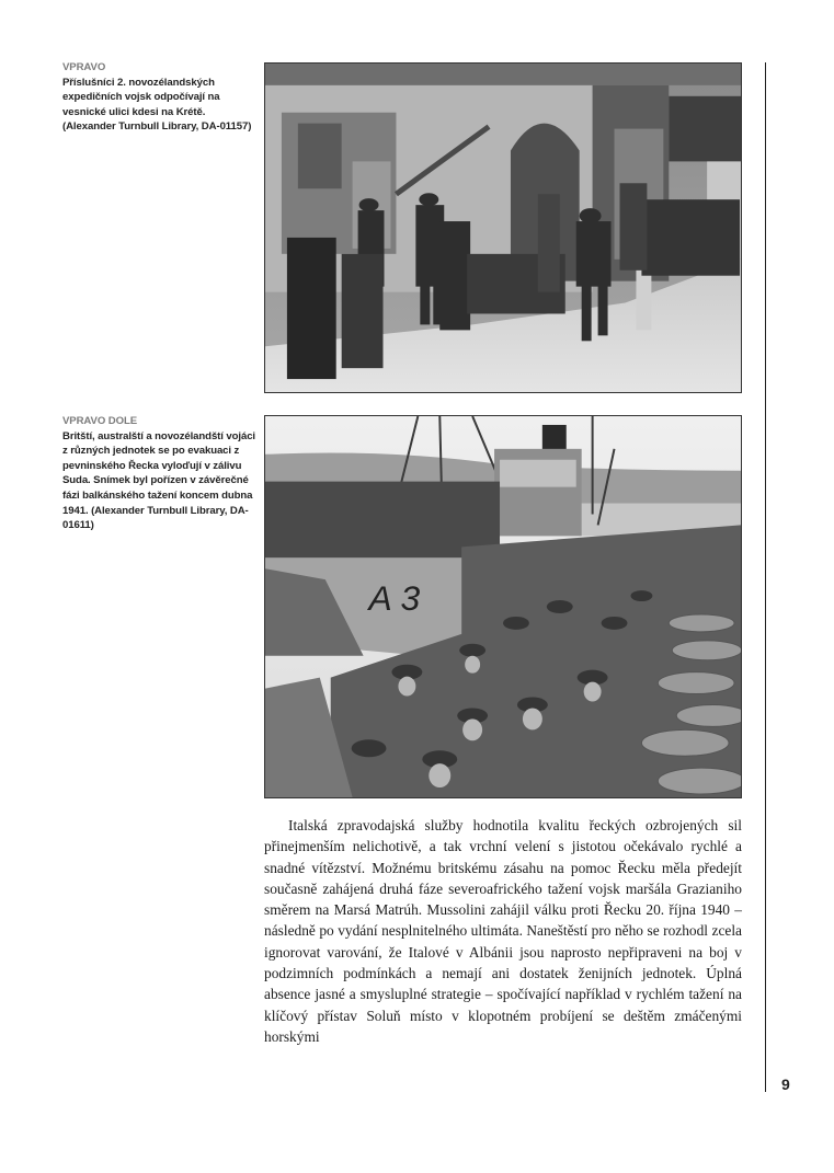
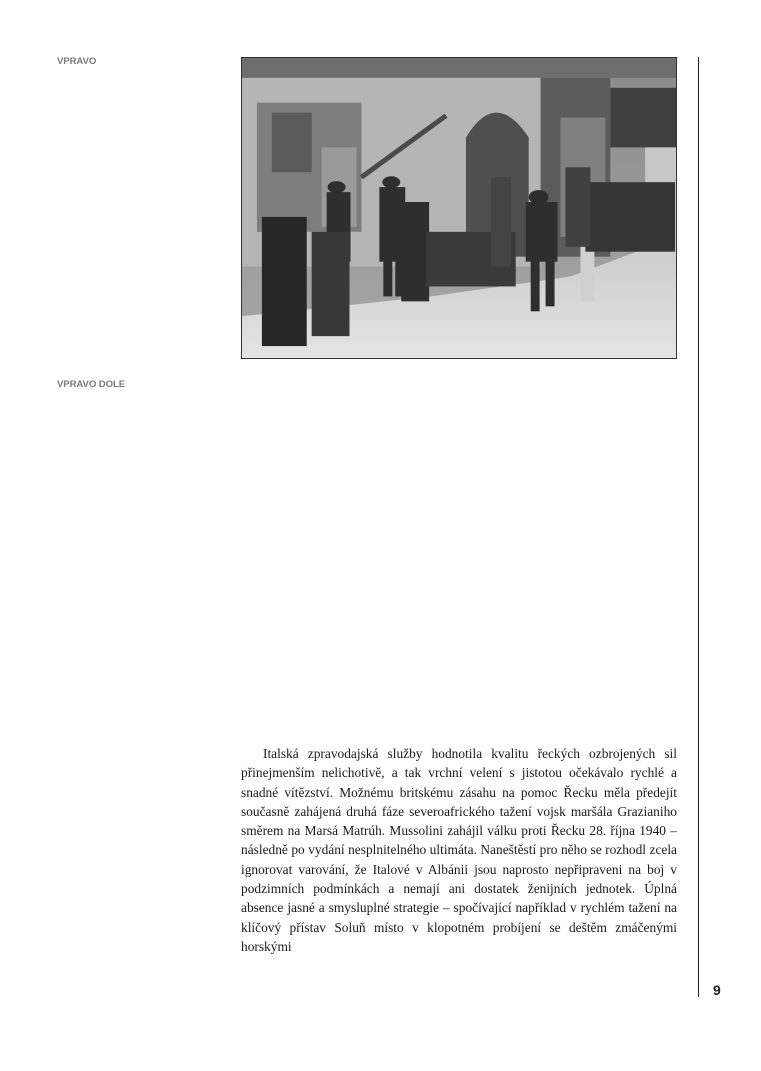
  VPRAVO
- Příslušníci 2. novozélandských expedičních vojsk odpočívají na vesnické ulici kdesi na Krétě. (Alexander Turnbull Library, DA-01157)
  VPRAVO DOLE
- Britští, australští a novozélandští vojáci z různých jednotek se po evakuaci z pevninského Řecka vyloďují v zálivu Suda. Snímek byl pořízen v závěrečné fázi balkánského tažení koncem dubna 1941. (Alexander Turnbull Library, DA-01611)
- A 3
- Italská zpravodajská služby hodnotila kvalitu řeckých ozbrojených sil přinejmenším nelichotivě, a tak vrchní velení s jistotou očekávalo rychlé a snadné vítězství. Možnému britskému zásahu na pomoc Řecku měla předejít současně zahájená druhá fáze severoafrického tažení vojsk maršála Grazianiho směrem na Marsá Matrúh. Mussolini zahájil válku proti Řecku 20. října 1940 – následně po vydání nesplnitelného ultimáta. Naneštěstí pro něho se rozhodl zcela ignorovat varování, že Italové v Albánii jsou naprosto nepřipraveni na boj v podzimních podmínkách a nemají ani dostatek ženijních jednotek. Úplná absence jasné a smysluplné strategie – spočívající například v rychlém tažení na klíčový přístav Soluň místo v klopotném probíjení se deštěm zmáčenými horskými
+ Italská zpravodajská služby hodnotila kvalitu řeckých ozbrojených sil přinejmenším nelichotivě, a tak vrchní velení s jistotou očekávalo rychlé a snadné vítězství. Možnému britskému zásahu na pomoc Řecku měla předejít současně zahájená druhá fáze severoafrického tažení vojsk maršála Grazianiho směrem na Marsá Matrúh. Mussolini zahájil válku proti Řecku 28. října 1940 – následně po vydání nesplnitelného ultimáta. Naneštěstí pro něho se rozhodl zcela ignorovat varování, že Italové v Albánii jsou naprosto nepřipraveni na boj v podzimních podmínkách a nemají ani dostatek ženijních jednotek. Úplná absence jasné a smysluplné strategie – spočívající například v rychlém tažení na klíčový přístav Soluň místo v klopotném probíjení se deštěm zmáčenými horskými
  9
